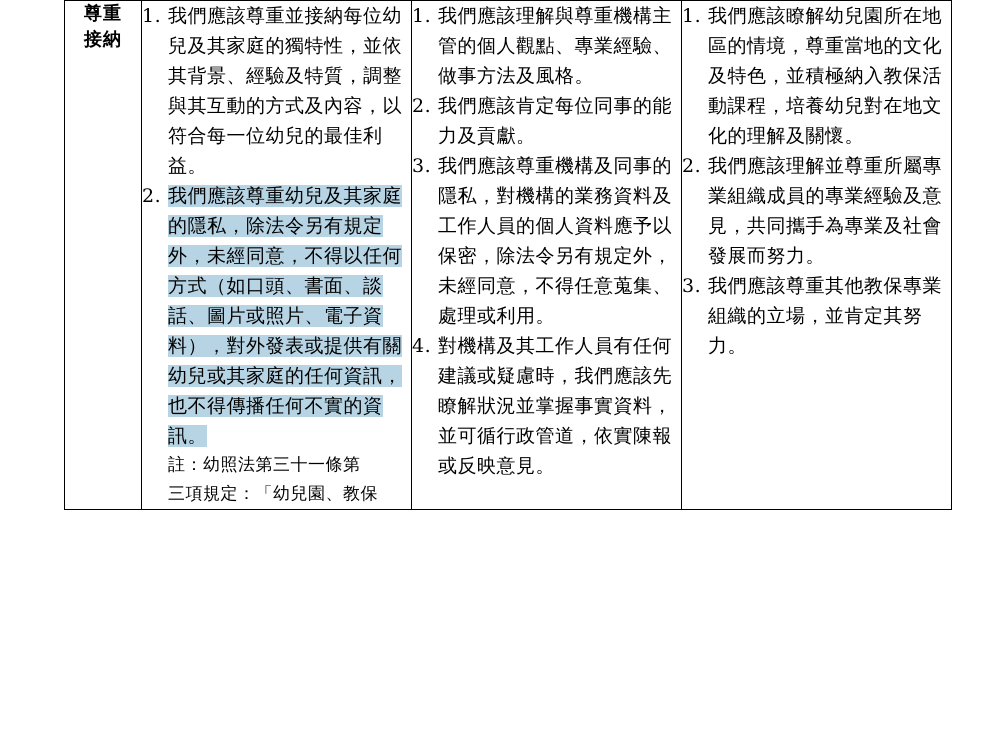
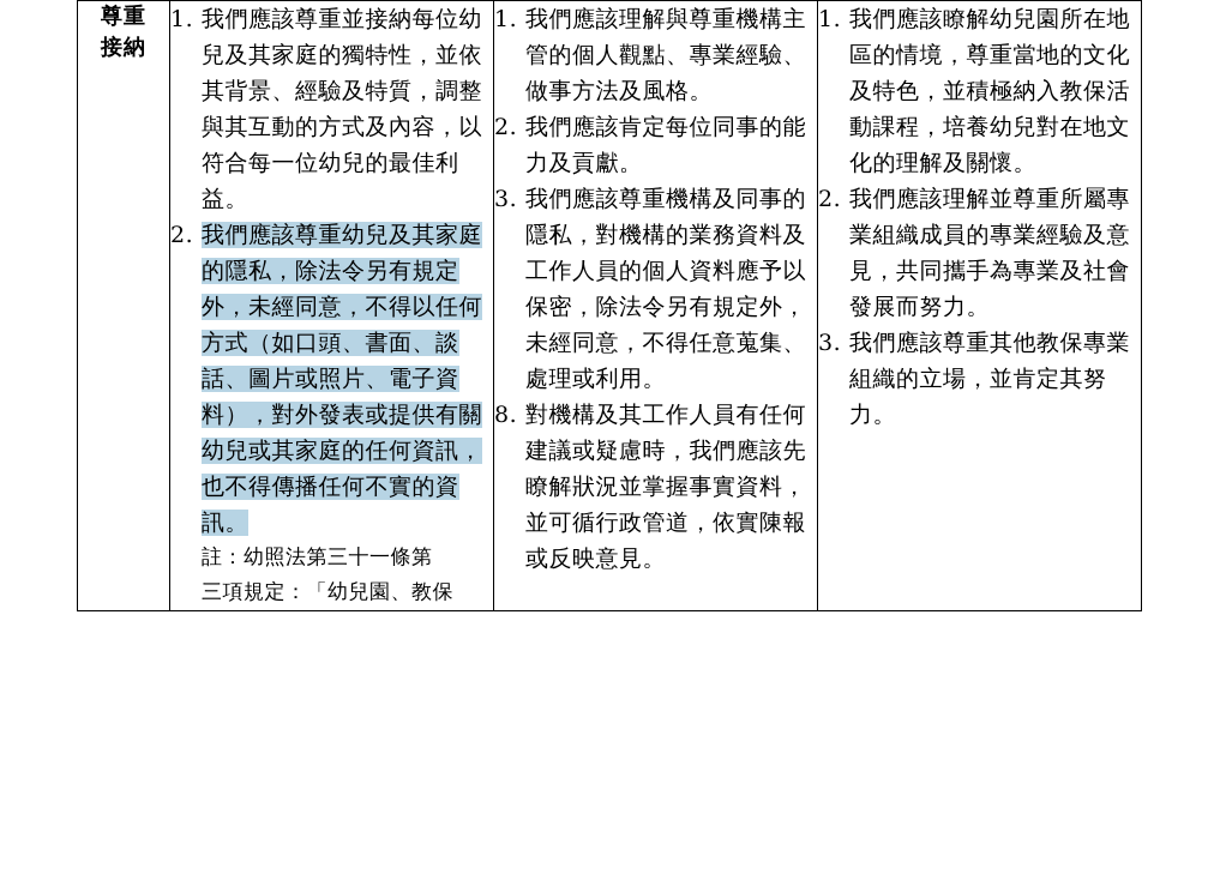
- 尊重 接納	1. 我們應該尊重並接納每位幼兒及其家庭的獨特性，並依其背景、經驗及特質，調整與其互動的方式及內容，以符合每一位幼兒的最佳利益。 2. 我們應該尊重幼兒及其家庭的隱私，除法令另有規定外，未經同意，不得以任何方式（如口頭、書面、談話、圖片或照片、電子資料），對外發表或提供有關幼兒或其家庭的任何資訊，也不得傳播任何不實的資訊。 註：幼照法第三十一條第 三項規定：「幼兒園、教保	1. 我們應該理解與尊重機構主管的個人觀點、專業經驗、做事方法及風格。 2. 我們應該肯定每位同事的能力及貢獻。 3. 我們應該尊重機構及同事的隱私，對機構的業務資料及工作人員的個人資料應予以保密，除法令另有規定外，未經同意，不得任意蒐集、處理或利用。 4. 對機構及其工作人員有任何建議或疑慮時，我們應該先瞭解狀況並掌握事實資料，並可循行政管道，依實陳報或反映意見。	1. 我們應該瞭解幼兒園所在地區的情境，尊重當地的文化及特色，並積極納入教保活動課程，培養幼兒對在地文化的理解及關懷。 2. 我們應該理解並尊重所屬專業組織成員的專業經驗及意見，共同攜手為專業及社會發展而努力。 3. 我們應該尊重其他教保專業組織的立場，並肯定其努力。
+ 尊重 接納	1. 我們應該尊重並接納每位幼兒及其家庭的獨特性，並依其背景、經驗及特質，調整與其互動的方式及內容，以符合每一位幼兒的最佳利益。 2. 我們應該尊重幼兒及其家庭的隱私，除法令另有規定外，未經同意，不得以任何方式（如口頭、書面、談話、圖片或照片、電子資料），對外發表或提供有關幼兒或其家庭的任何資訊，也不得傳播任何不實的資訊。 註：幼照法第三十一條第 三項規定：「幼兒園、教保	1. 我們應該理解與尊重機構主管的個人觀點、專業經驗、做事方法及風格。 2. 我們應該肯定每位同事的能力及貢獻。 3. 我們應該尊重機構及同事的隱私，對機構的業務資料及工作人員的個人資料應予以保密，除法令另有規定外，未經同意，不得任意蒐集、處理或利用。 8. 對機構及其工作人員有任何建議或疑慮時，我們應該先瞭解狀況並掌握事實資料，並可循行政管道，依實陳報或反映意見。	1. 我們應該瞭解幼兒園所在地區的情境，尊重當地的文化及特色，並積極納入教保活動課程，培養幼兒對在地文化的理解及關懷。 2. 我們應該理解並尊重所屬專業組織成員的專業經驗及意見，共同攜手為專業及社會發展而努力。 3. 我們應該尊重其他教保專業組織的立場，並肯定其努力。
